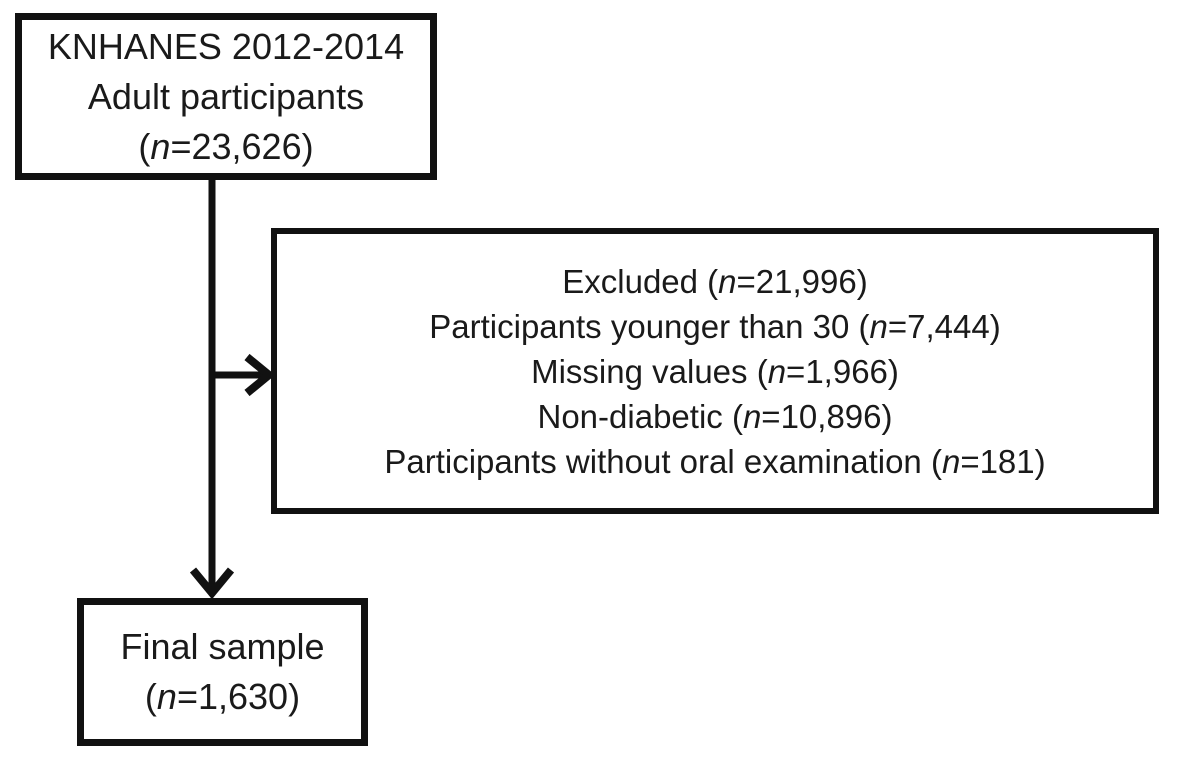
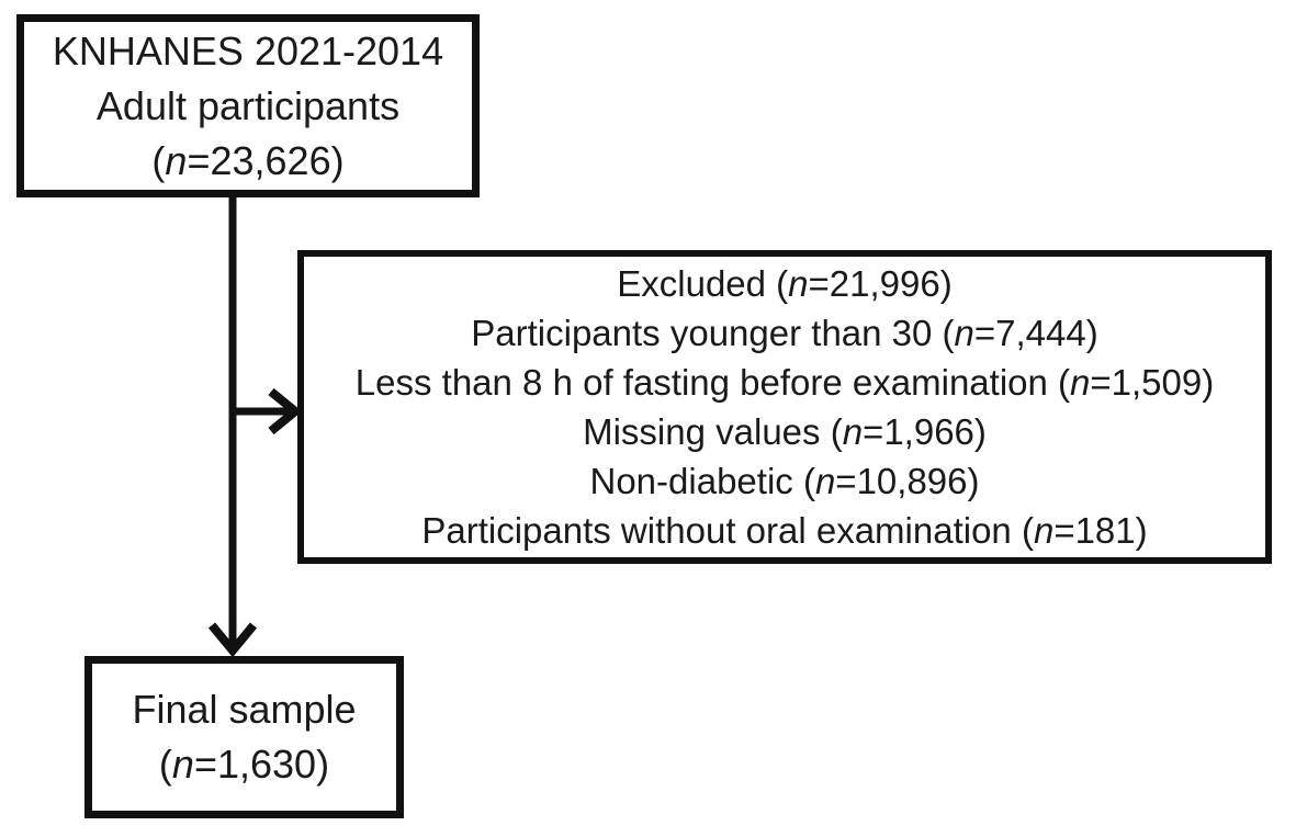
- KNHANES 2012-2014
+ KNHANES 2021-2014
  Adult participants
  (n=23,626)
  Excluded (n=21,996)
  Participants younger than 30 (n=7,444)
+ Less than 8 h of fasting before examination (n=1,509)
  Missing values (n=1,966)
  Non-diabetic (n=10,896)
  Participants without oral examination (n=181)
  Final sample
  (n=1,630)
